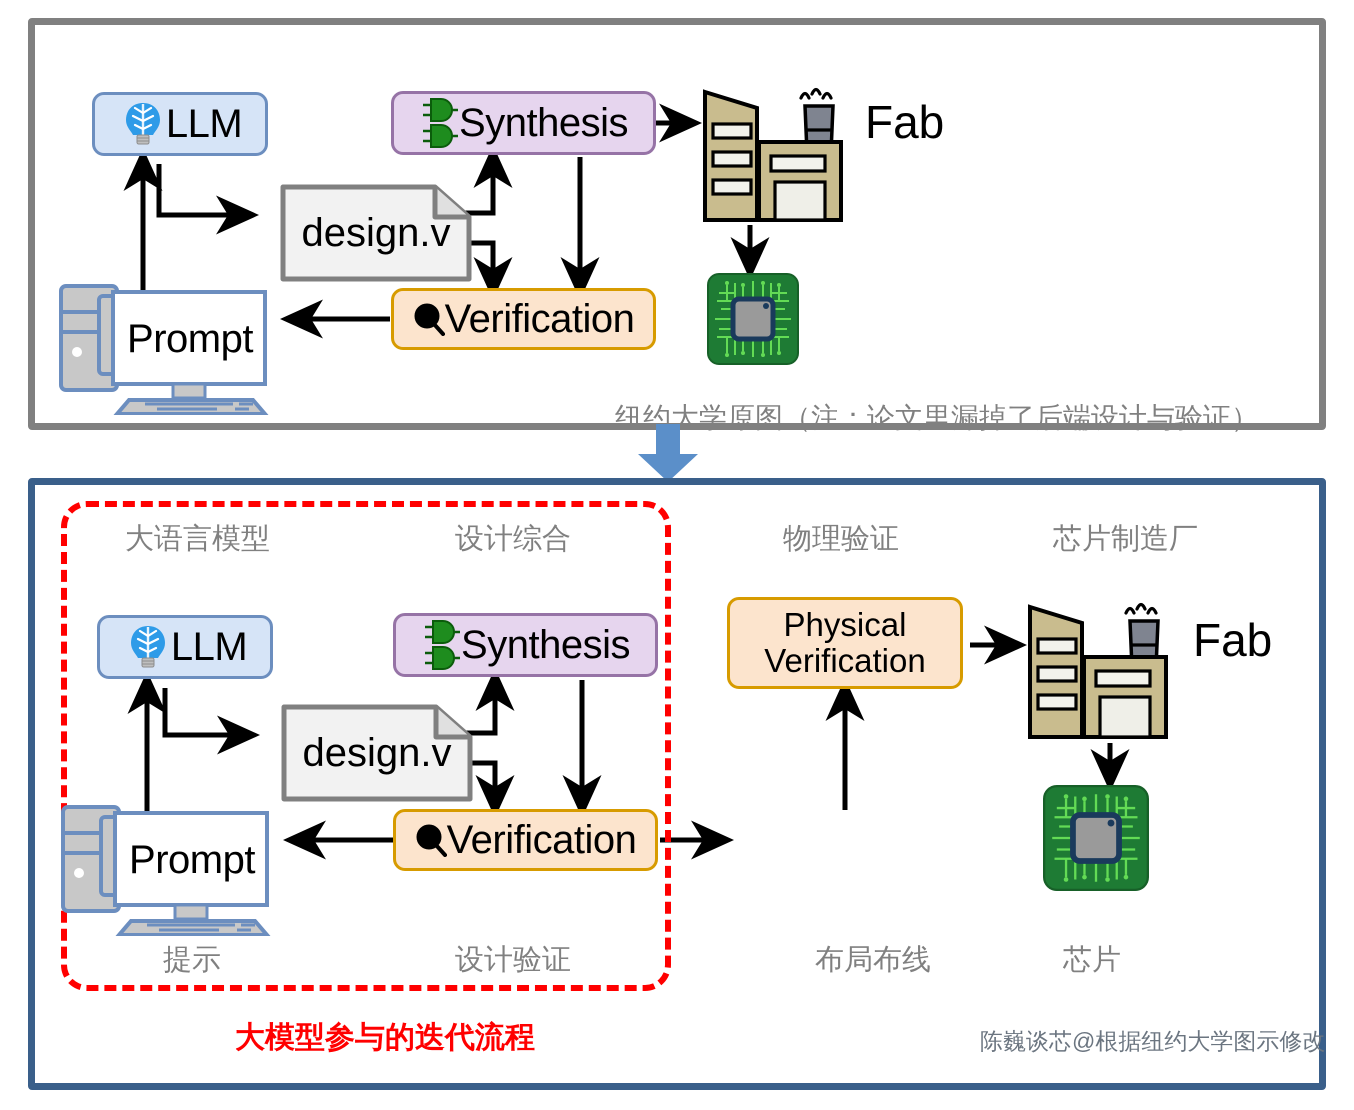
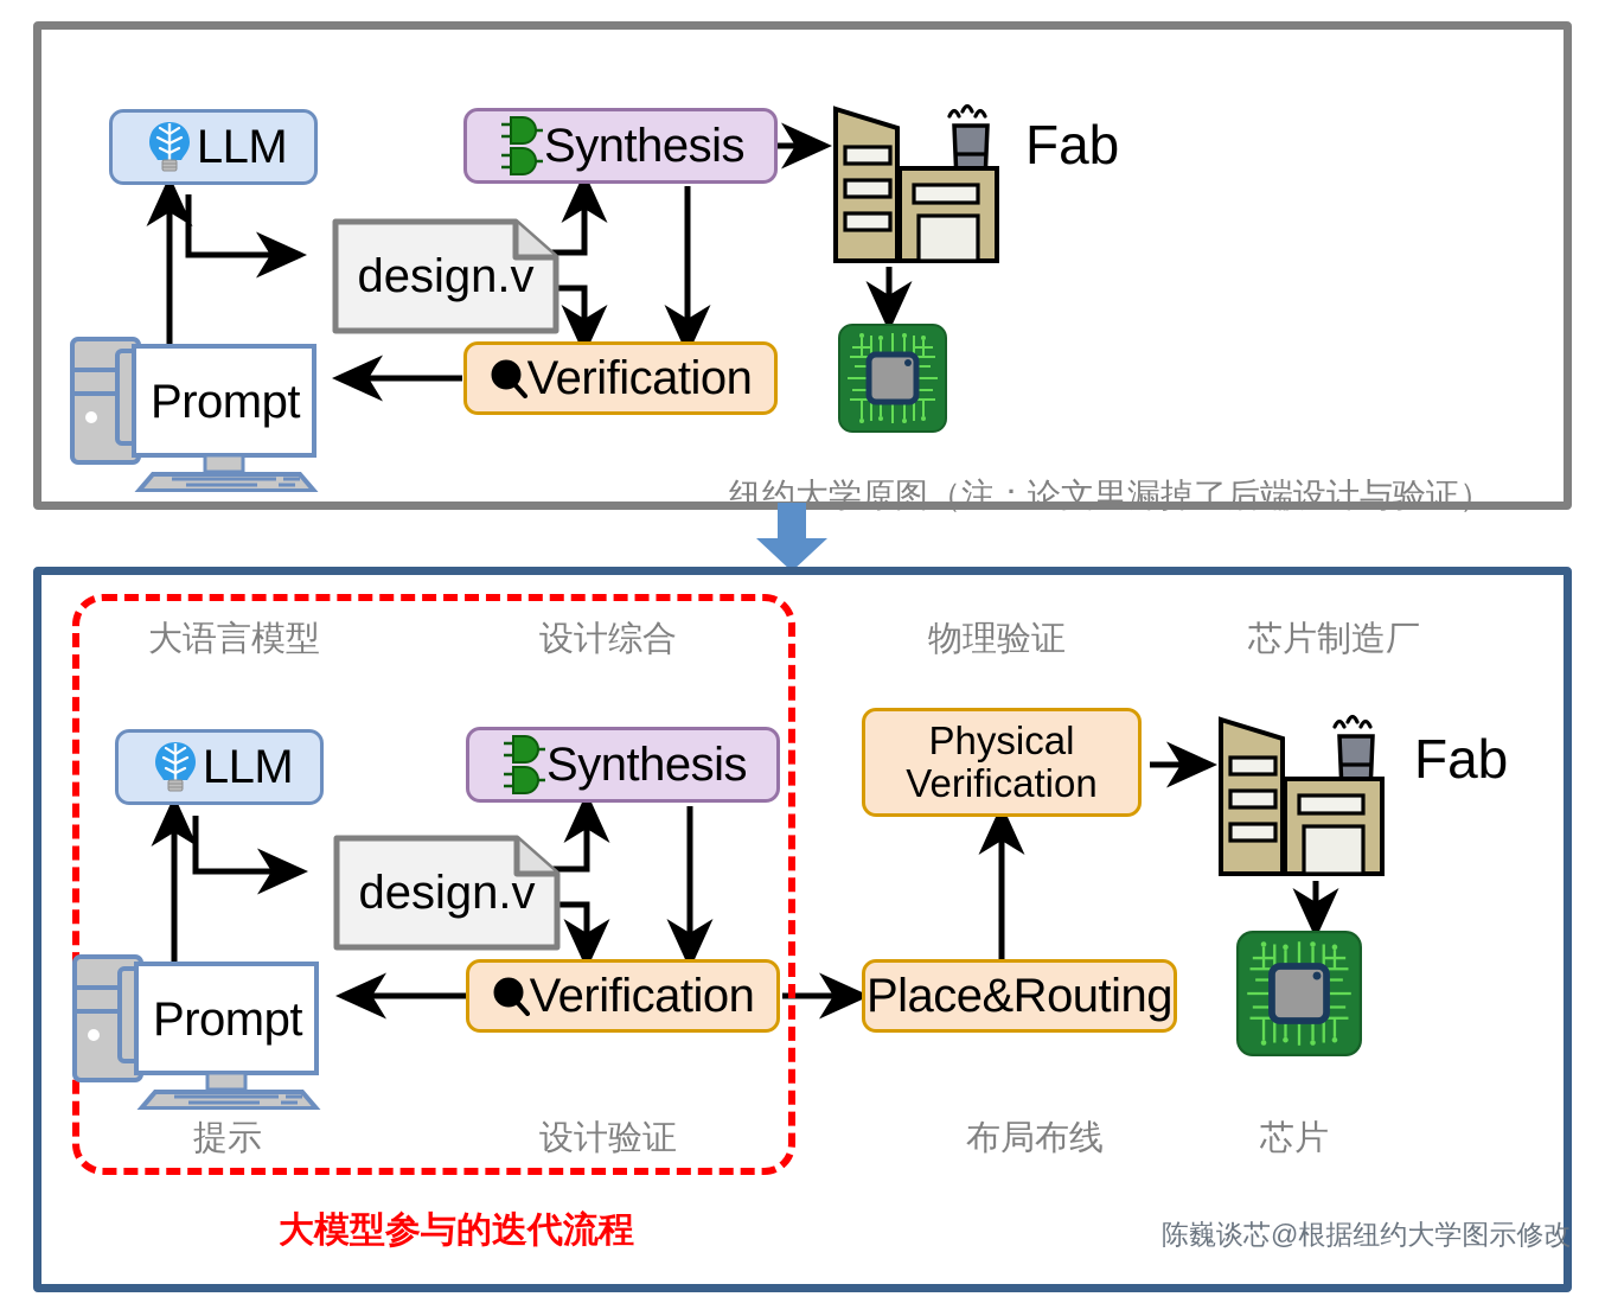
  LLM
  Synthesis
  design.v
  Verification
  Prompt
  Fab
  纽约大学原图（注：论文里漏掉了后端设计与验证）
  大语言模型
  设计综合
  物理验证
  芯片制造厂
  LLM
  Synthesis
  design.v
  Verification
  Prompt
  Physical
  Verification
+ Place&Routing
  Fab
  提示
  设计验证
  布局布线
  芯片
  大模型参与的迭代流程
  陈巍谈芯@根据纽约大学图示修改
